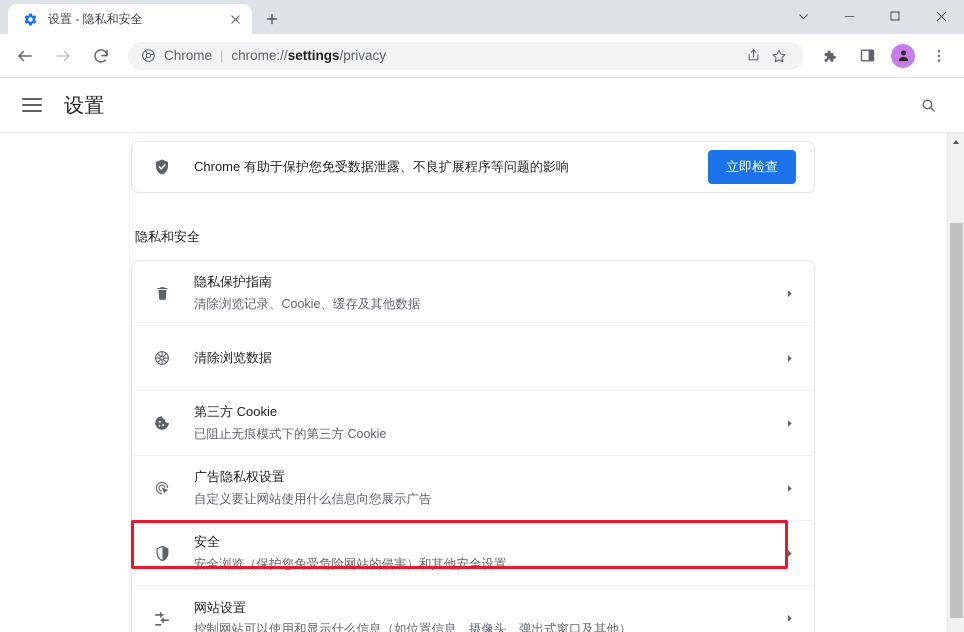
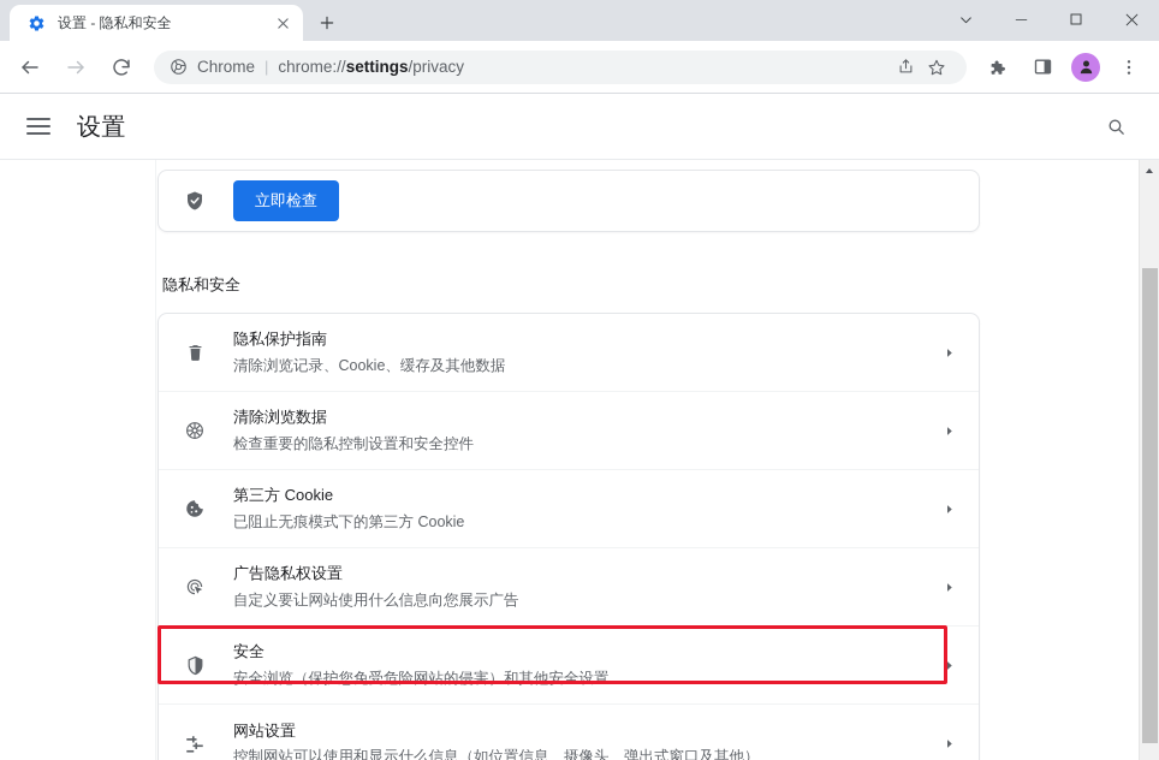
  设置 - 隐私和安全
  Chrome
  |
  chrome://settings/privacy
  设置
- Chrome 有助于保护您免受数据泄露、不良扩展程序等问题的影响
  立即检查
  隐私和安全
  隐私保护指南
  清除浏览记录、Cookie、缓存及其他数据
  清除浏览数据
+ 检查重要的隐私控制设置和安全控件
  第三方 Cookie
  已阻止无痕模式下的第三方 Cookie
  广告隐私权设置
  自定义要让网站使用什么信息向您展示广告
  安全
  安全浏览（保护您免受危险网站的侵害）和其他安全设置
  网站设置
  控制网站可以使用和显示什么信息（如位置信息、摄像头、弹出式窗口及其他）
